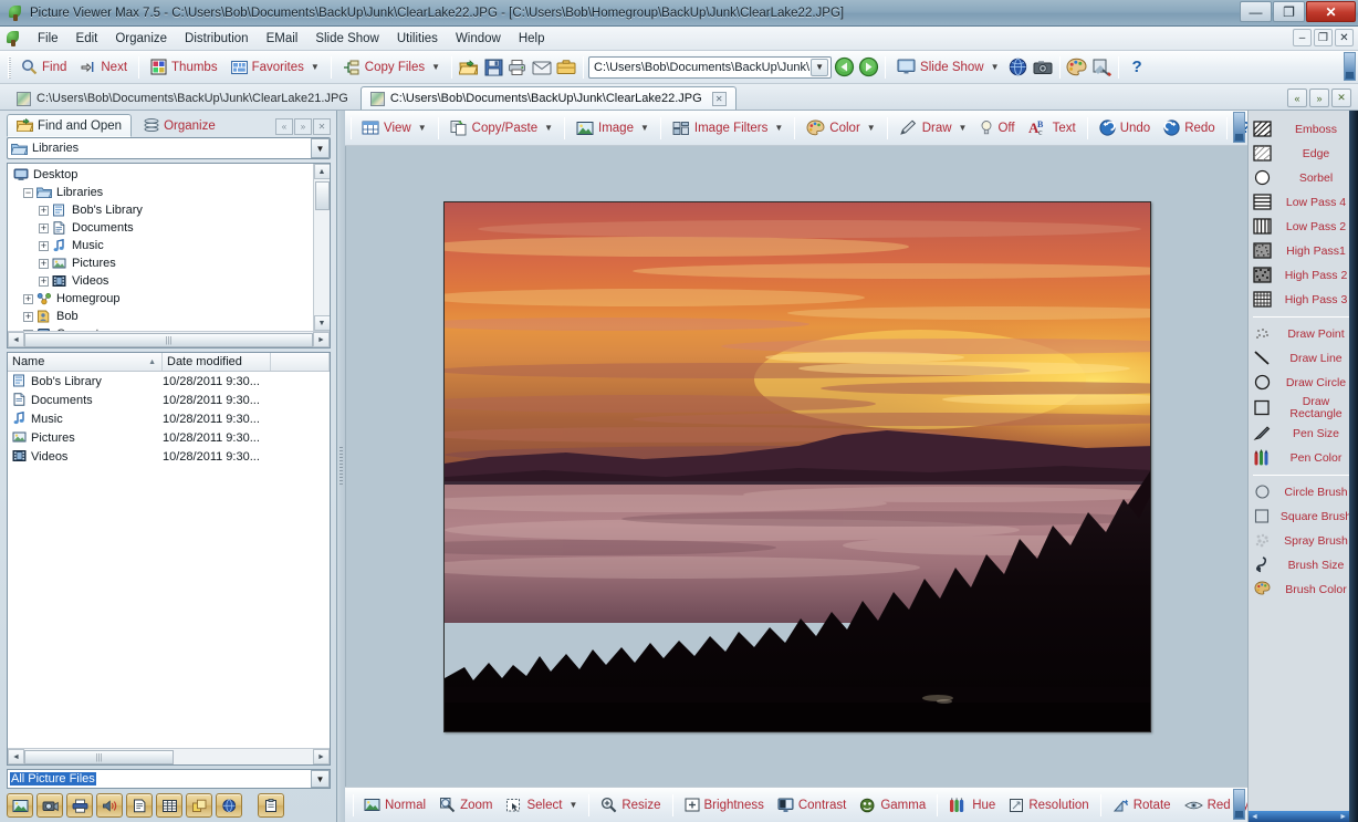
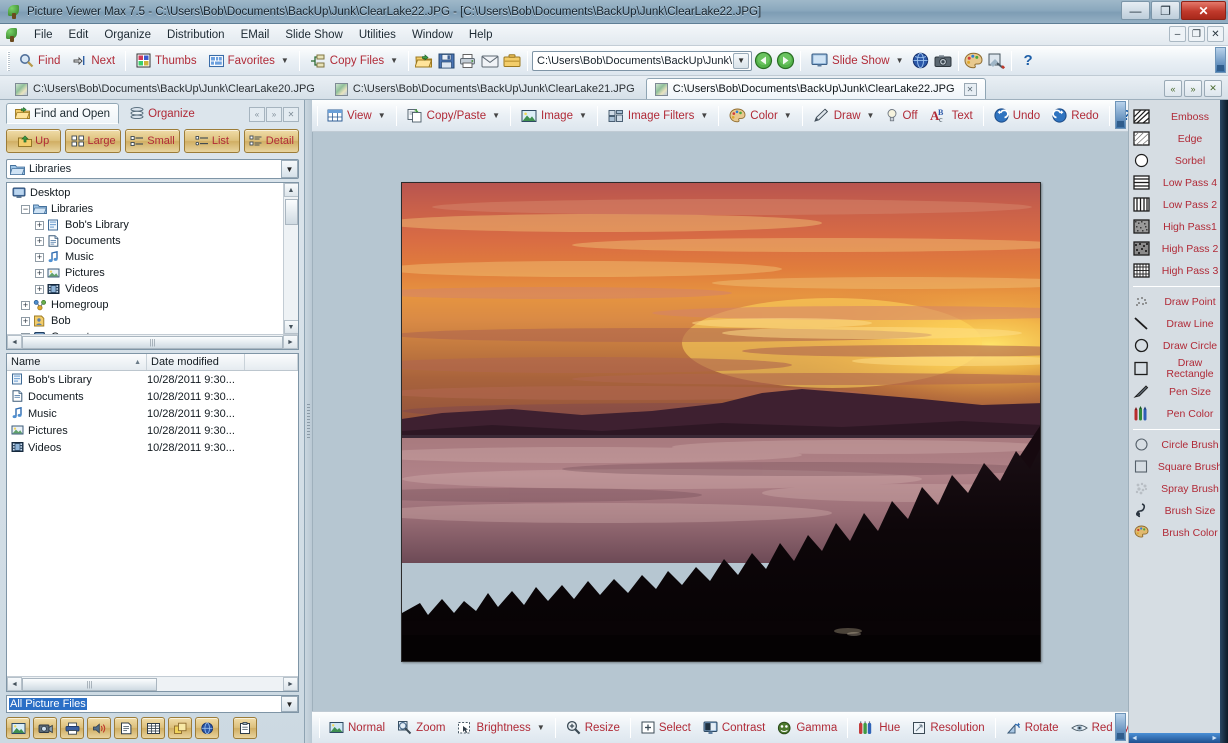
- Picture Viewer Max 7.5 - C:\Users\Bob\Documents\BackUp\Junk\ClearLake22.JPG - [C:\Users\Bob\Homegroup\BackUp\Junk\ClearLake22.JPG]
+ Picture Viewer Max 7.5 - C:\Users\Bob\Documents\BackUp\Junk\ClearLake22.JPG - [C:\Users\Bob\Documents\BackUp\Junk\ClearLake22.JPG]
  —
  ❐
  ✕
  File
  Edit
  Organize
  Distribution
  EMail
  Slide Show
  Utilities
  Window
  Help
  –
  ❐
  ✕
  Find
  Next
  Thumbs
  Favorites
  ▼
  Copy Files
  ▼
  C:\Users\Bob\Documents\BackUp\Junk\
  ▼
  Slide Show
  ▼
  ?
+ C:\Users\Bob\Documents\BackUp\Junk\ClearLake20.JPG
  C:\Users\Bob\Documents\BackUp\Junk\ClearLake21.JPG
  C:\Users\Bob\Documents\BackUp\Junk\ClearLake22.JPG
  ✕
  «
  »
  ✕
  Find and Open
  Organize
  «
  »
  ✕
+ Up
+ Large
+ Small
+ List
+ Detail
  Libraries
  ▼
  Desktop
  −
  Libraries
  +
  Bob's Library
  +
  Documents
  +
  Music
  +
  Pictures
  +
  Videos
  +
  Homegroup
  +
  Bob
  |||
  Name
  Date modified
  Bob's Library
  10/28/2011 9:30...
  Documents
  10/28/2011 9:30...
  Music
  10/28/2011 9:30...
  Pictures
  10/28/2011 9:30...
  Videos
  10/28/2011 9:30...
  |||
  All Picture Files
  ▼
  View
  ▼
  Copy/Paste
  ▼
  Image
  ▼
  Image Filters
  ▼
  Color
  ▼
  Draw
  ▼
  Off
  A
  B
  c
  Text
  Undo
  Redo
  ?
  Normal
  Zoom
- Select
+ Brightness
  ▼
  Resize
- Brightness
+ Select
  Contrast
  Gamma
  Hue
  Resolution
  Rotate
  Emboss
  Edge
  Sorbel
  Low Pass 4
  Low Pass 2
  High Pass1
  High Pass 2
  High Pass 3
  Draw Point
  Draw Line
  Draw Circle
  Draw Rectangle
  Pen Size
  Pen Color
  Circle Brush
  Square Brus
  Spray Brush
  Brush Size
  Brush Color
